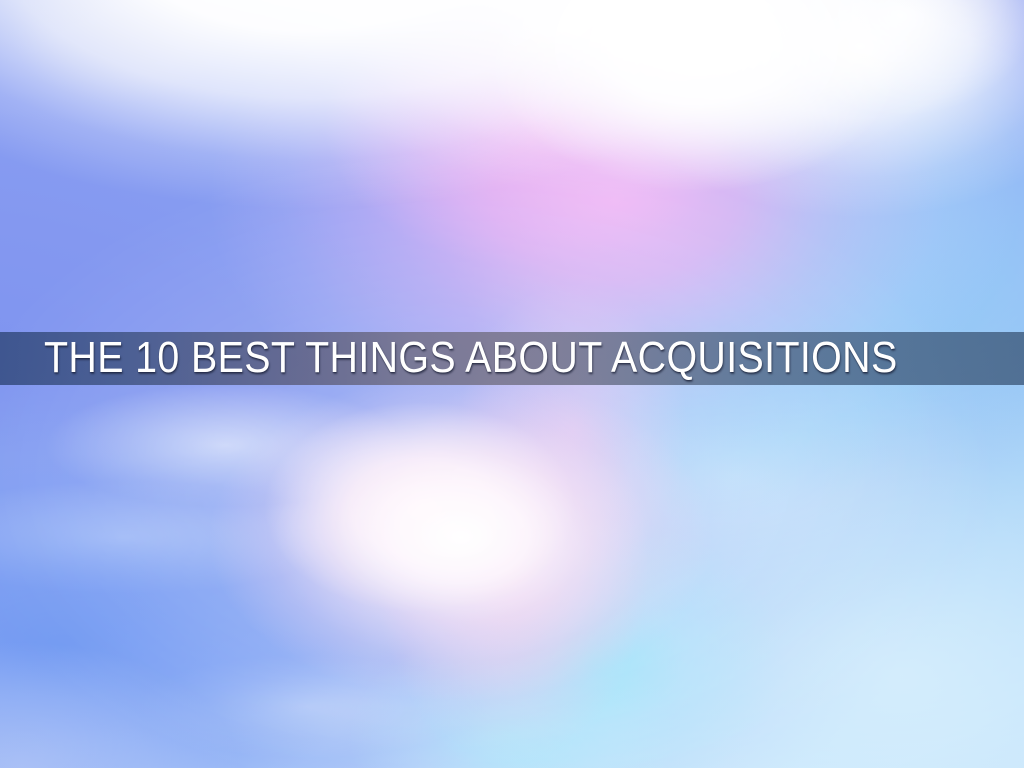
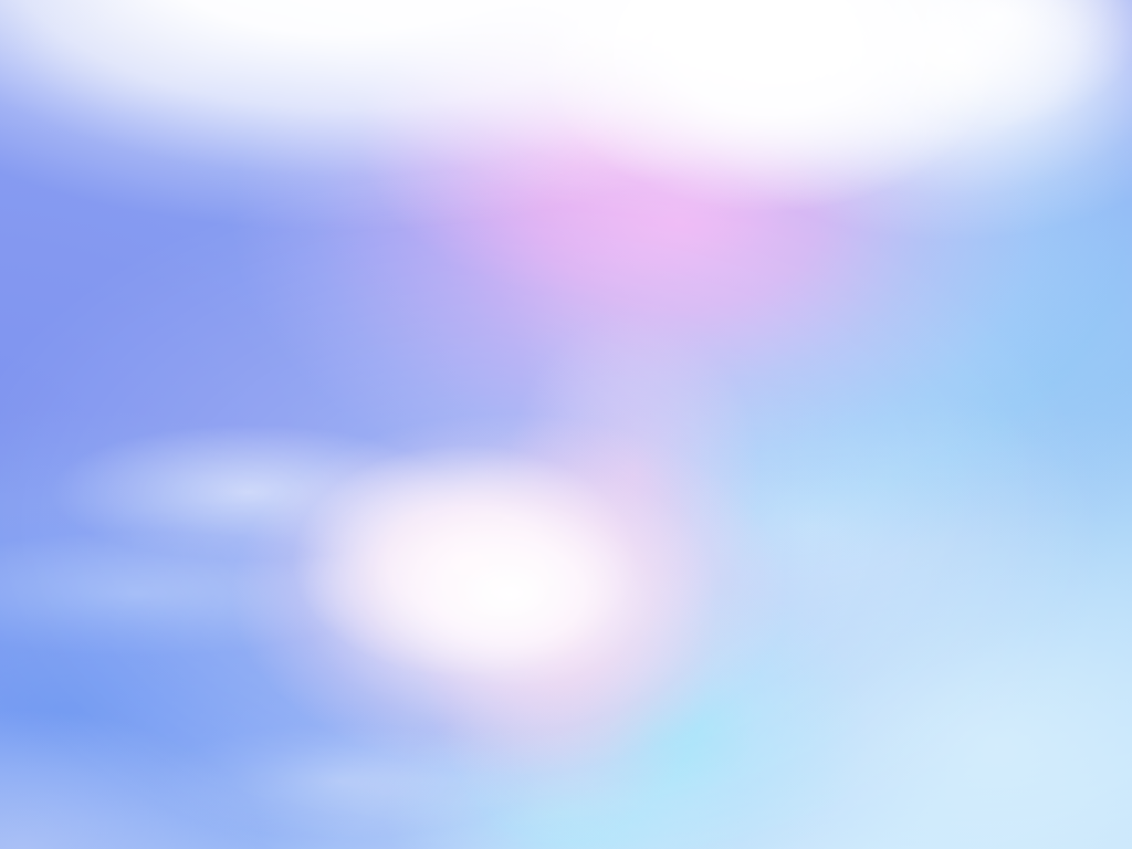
- THE 10 BEST THINGS ABOUT ACQUISITIONS
